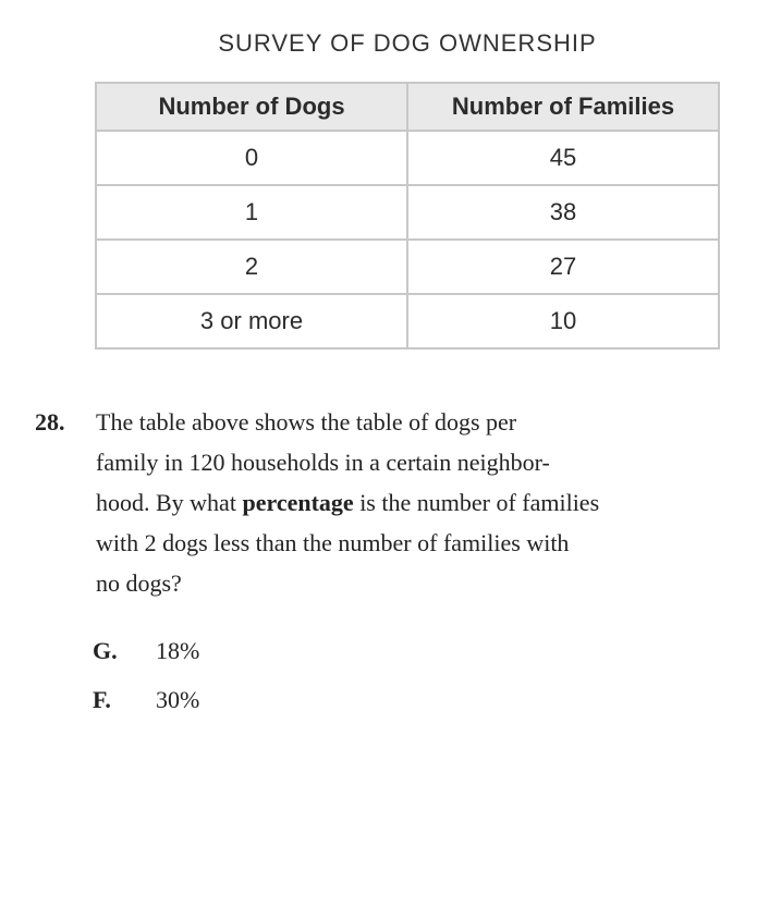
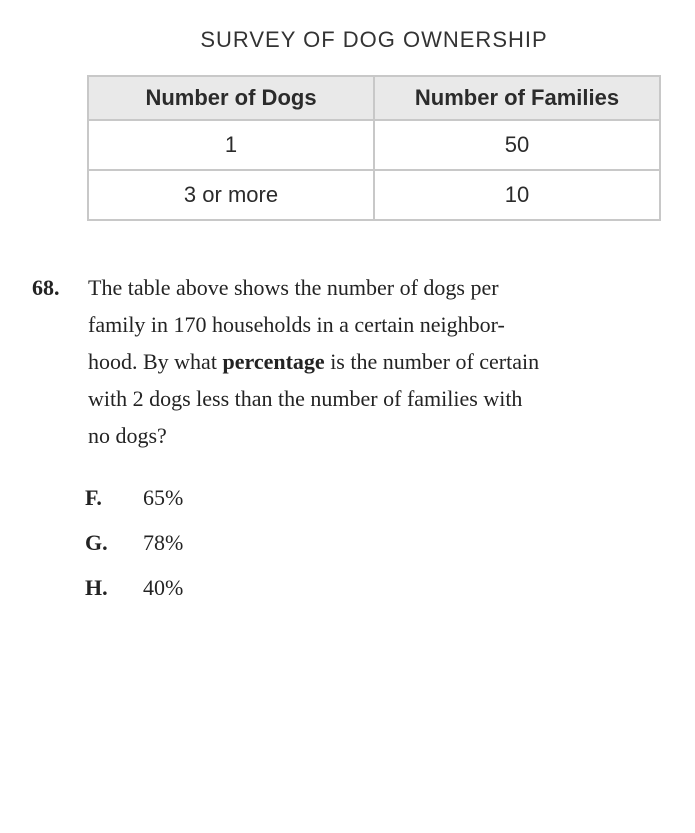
  SURVEY OF DOG OWNERSHIP
  Number of Dogs	Number of Families
- 0	45
- 1	38
+ 1	50
- 2	27
  3 or more	10
- 28.
+ 68.
- The table above shows the table of dogs per
+ The table above shows the number of dogs per
- family in 120 households in a certain neighbor-
+ family in 170 households in a certain neighbor-
- hood. By what percentage is the number of families
+ hood. By what percentage is the number of certain
  with 2 dogs less than the number of families with
  no dogs?
- G.
+ F.
- 18%
+ 65%
- F.
+ G.
- 30%
+ 78%
+ H.
+ 40%
